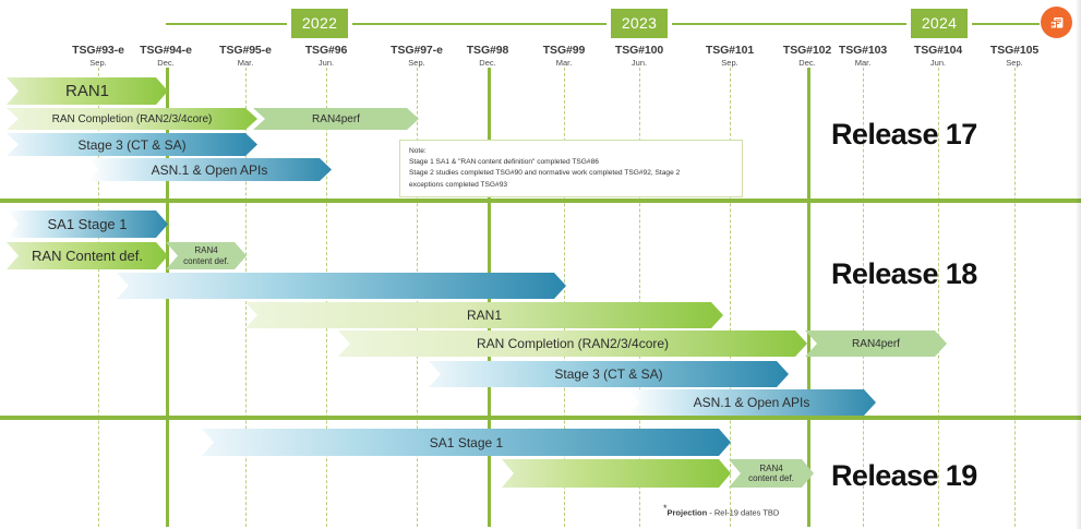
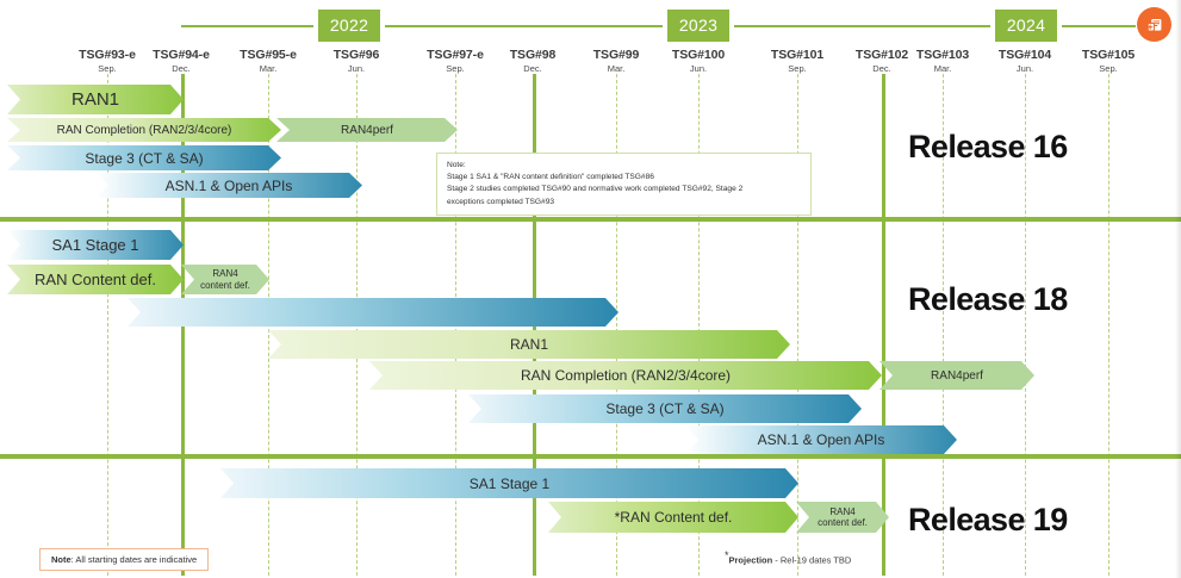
  2022
  2023
  2024
  TSG#93-e
  Sep.
  TSG#94-e
  Dec.
  TSG#95-e
  Mar.
  TSG#96
  Jun.
  TSG#97-e
  Sep.
  TSG#98
  Dec.
  TSG#99
  Mar.
  TSG#100
  Jun.
  TSG#101
  Sep.
  TSG#102
  Dec.
  TSG#103
  Mar.
  TSG#104
  Jun.
  TSG#105
  Sep.
  RAN1
  RAN Completion (RAN2/3/4core)
  RAN4perf
  Stage 3 (CT & SA)
  ASN.1 & Open APIs
  SA1 Stage 1
  RAN Content def.
  RAN4
  content def.
  RAN1
  RAN Completion (RAN2/3/4core)
  RAN4perf
  Stage 3 (CT & SA)
  ASN.1 & Open APIs
  SA1 Stage 1
+ *RAN Content def.
  RAN4
  content def.
- Release 17
+ Release 16
  Release 18
  Release 19
+ Note: All starting dates are indicative
  *Projection - Rel-19 dates TBD
